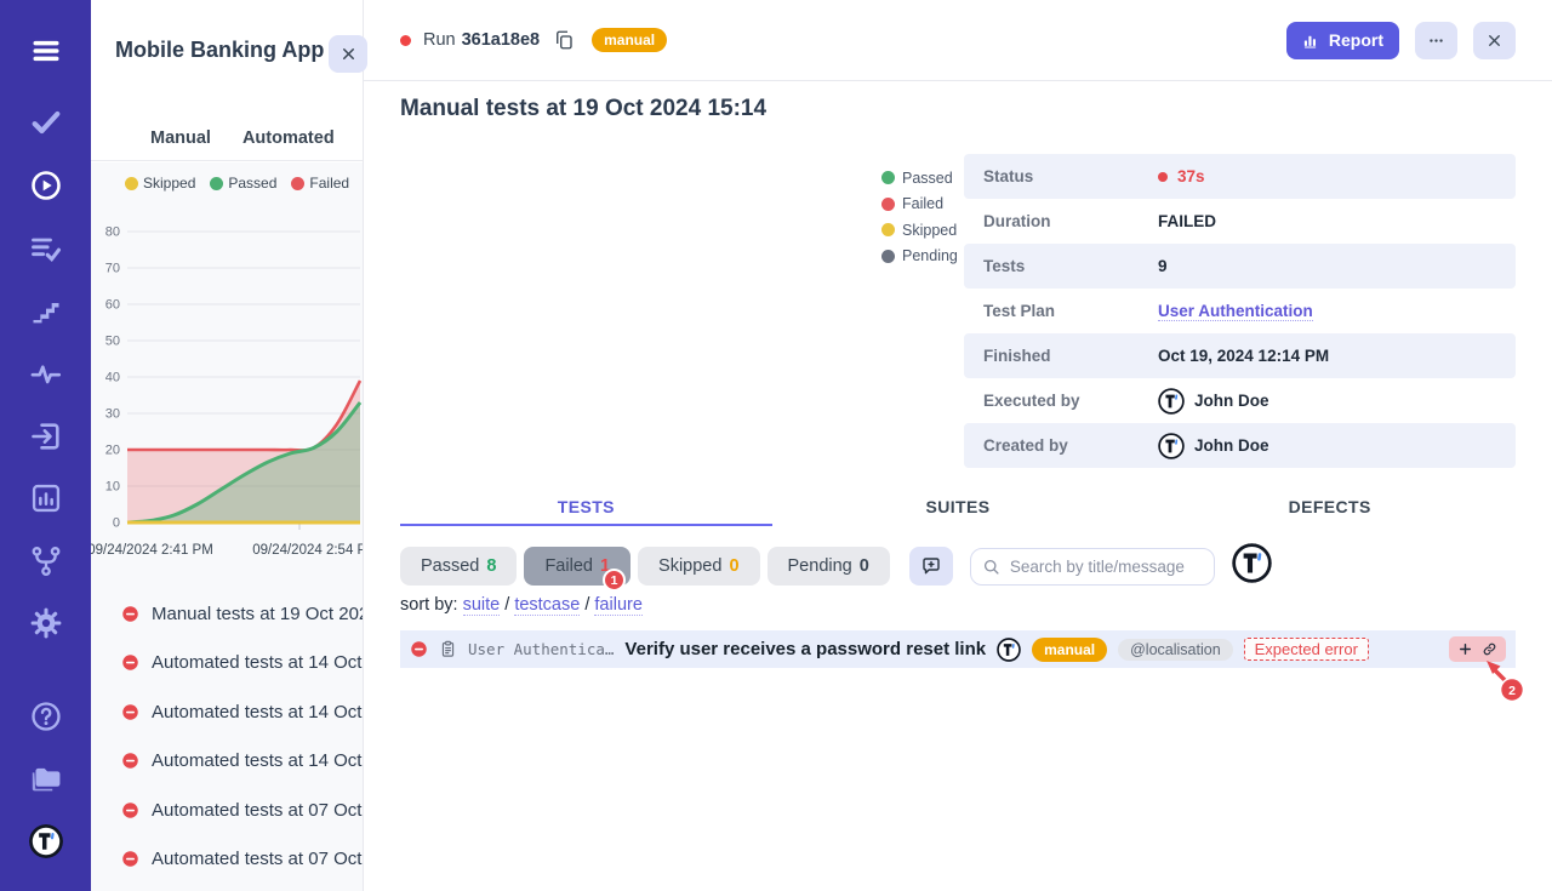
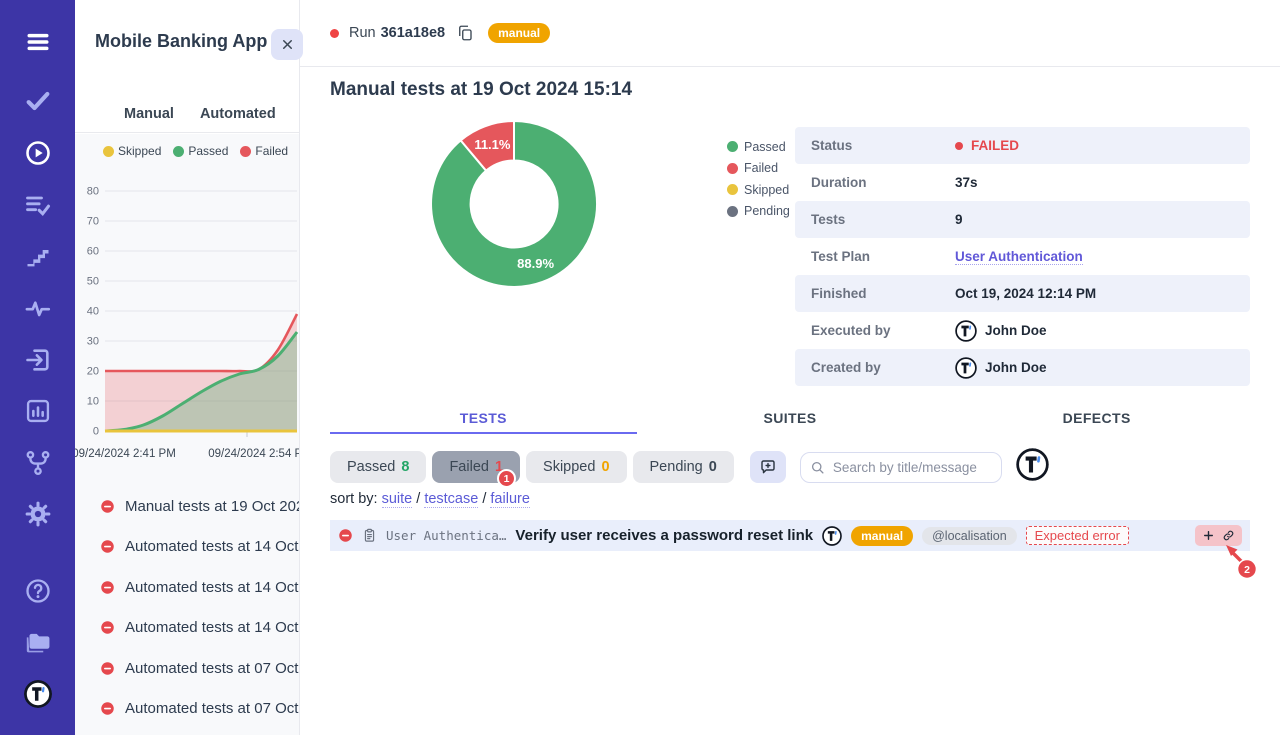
  Mobile Banking App
  Manual
  Automated
  Skipped
  Passed
  Failed
  0
  10
  20
  30
  40
  50
  60
  70
  80
  09/24/2024 2:41 PM
  09/24/2024 2:54 P
  Manual tests at 19 Oct 20
  Automated tests at 14 Oct
  Automated tests at 14 Oct
  Automated tests at 14 Oct
  Automated tests at 07 Oct
  Automated tests at 07 Oct
  Run
  361a18e8
  manual
- Report
  Manual tests at 19 Oct 2024 15:14
+ 88.9%
+ 11.1%
  Passed
  Failed
  Skipped
  Pending
  Status
- 37s
+ FAILED
  Duration
- FAILED
+ 37s
  Tests
  9
  Test Plan
  User Authentication
  Finished
  Oct 19, 2024 12:14 PM
  Executed by
  John Doe
  Created by
  John Doe
  TESTS
  SUITES
  DEFECTS
  Passed
  8
  Failed
  1
  Skipped
  0
  Pending
  0
  Search by title/message
  sort by: suite / testcase / failure
  User Authentica…
  Verify user receives a password reset link
  manual
  @localisation
  Expected error
  1
  2
